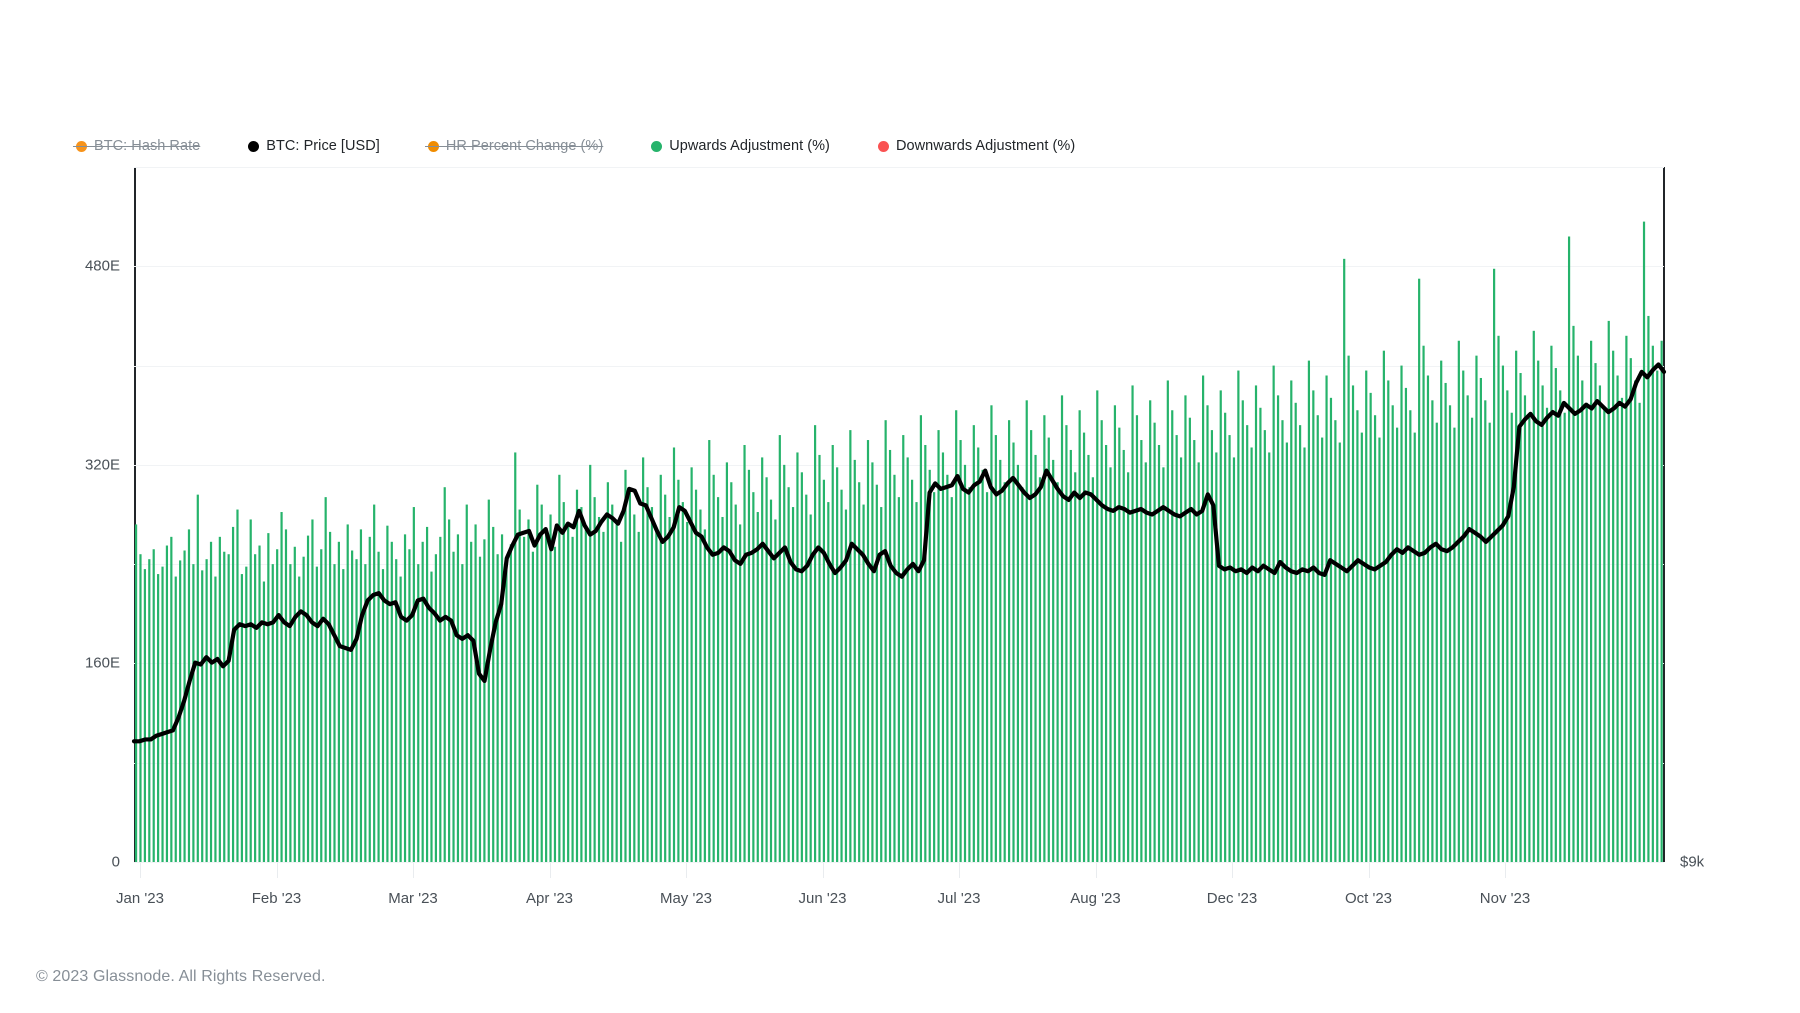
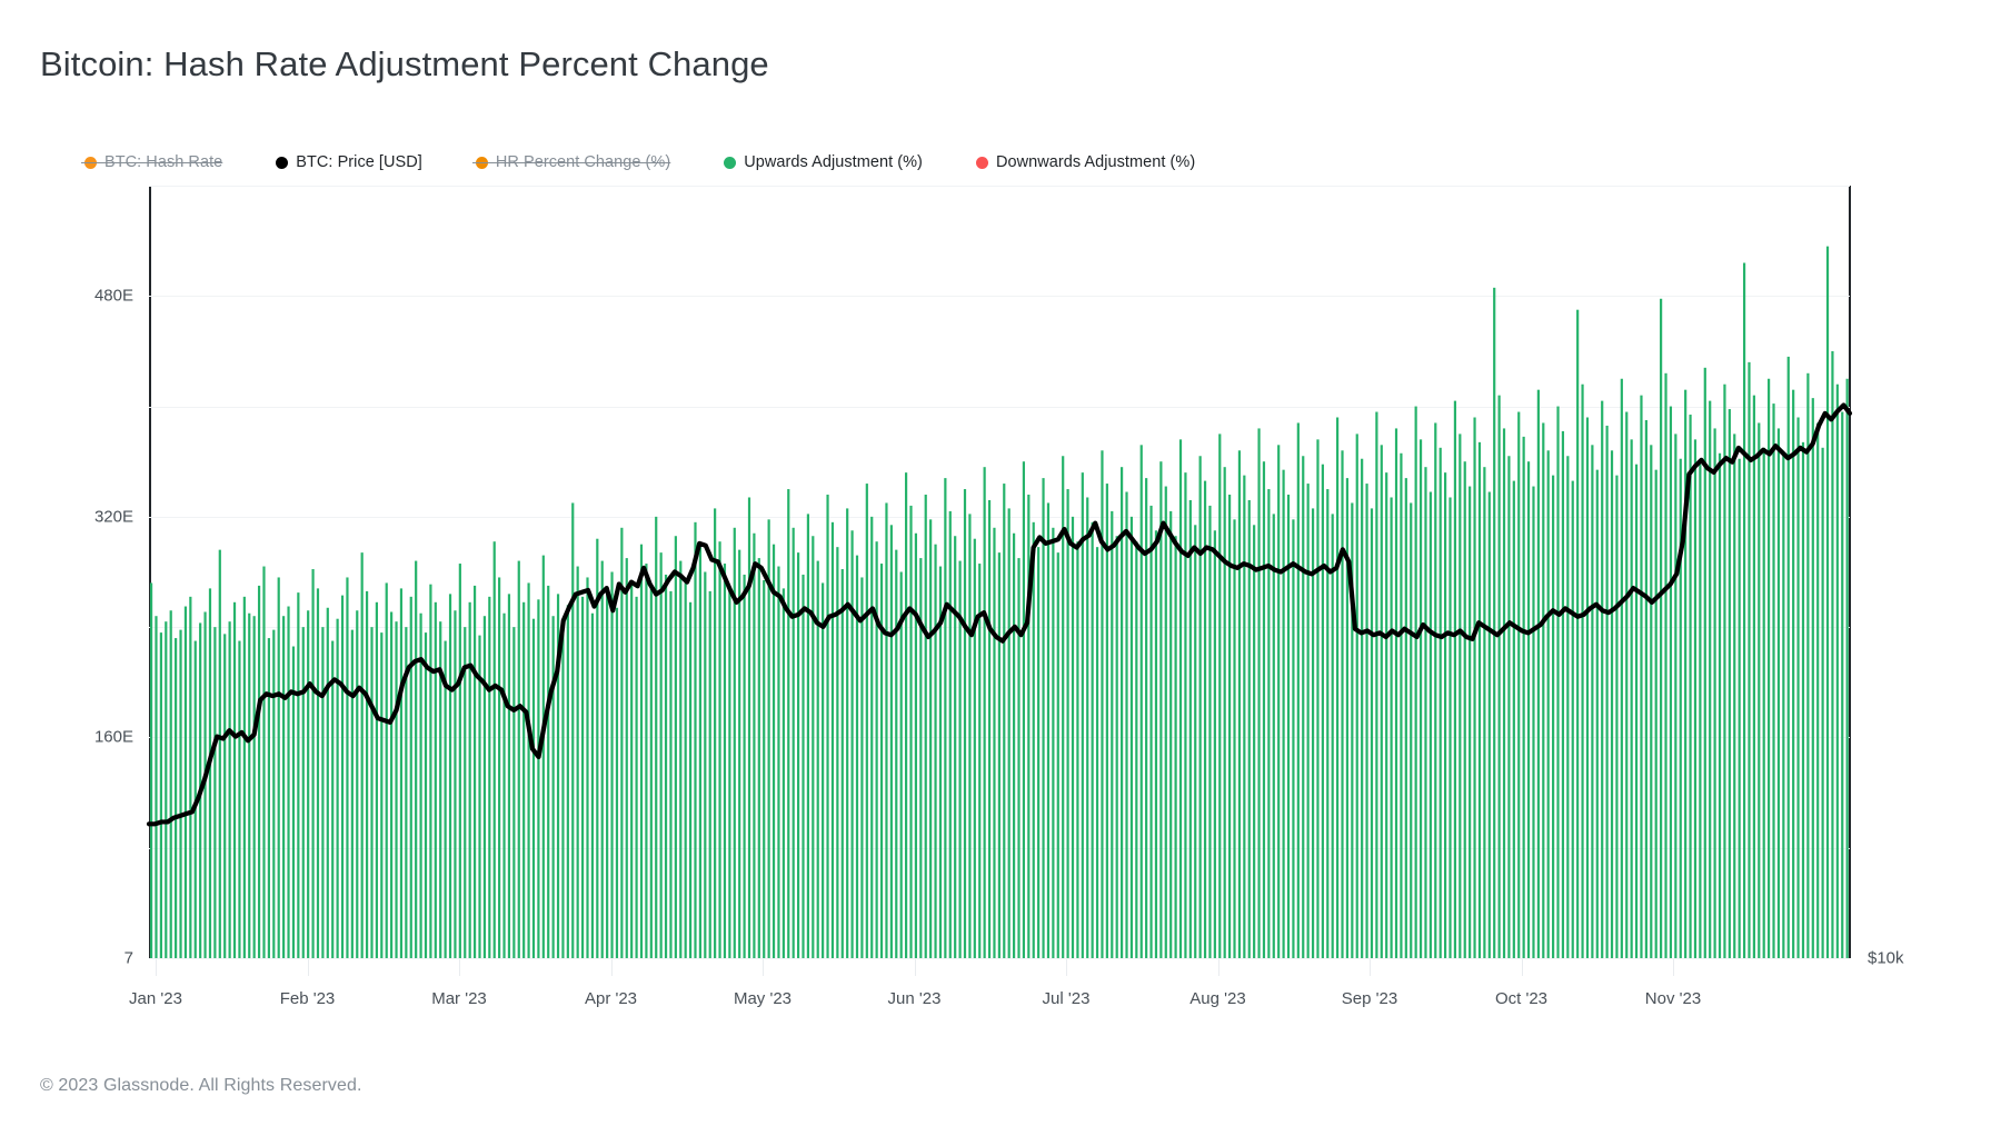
+ Bitcoin: Hash Rate Adjustment Percent Change
  BTC: Hash Rate
  BTC: Price [USD]
  HR Percent Change (%)
  Upwards Adjustment (%)
  Downwards Adjustment (%)
- 0
+ 7
  160E
  320E
  480E
- $9k
+ $10k
  Jan '23
  Feb '23
  Mar '23
  Apr '23
  May '23
  Jun '23
  Jul '23
  Aug '23
- Dec '23
+ Sep '23
  Oct '23
  Nov '23
  © 2023 Glassnode. All Rights Reserved.
